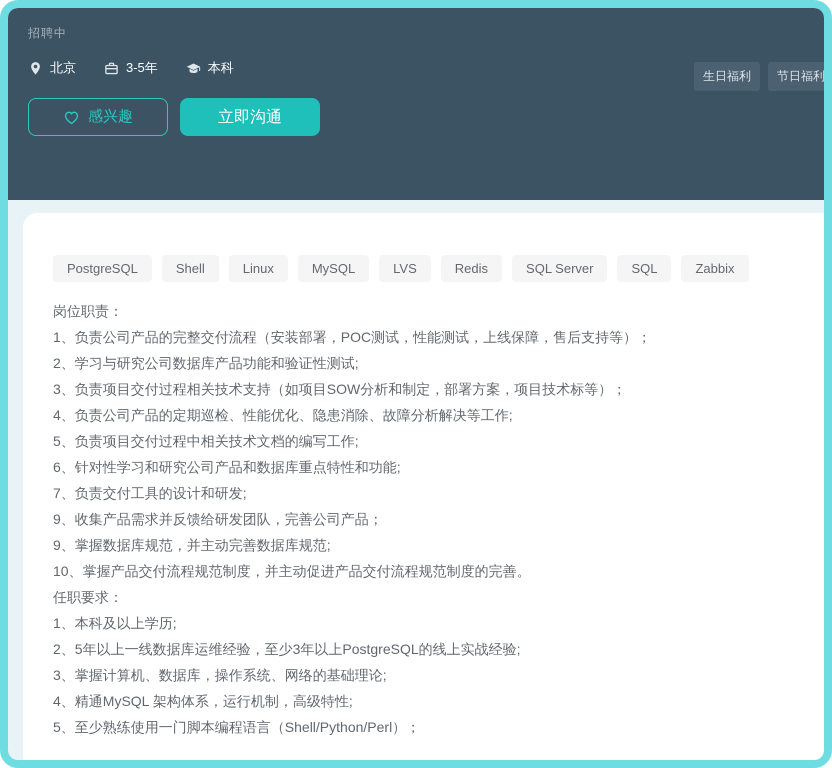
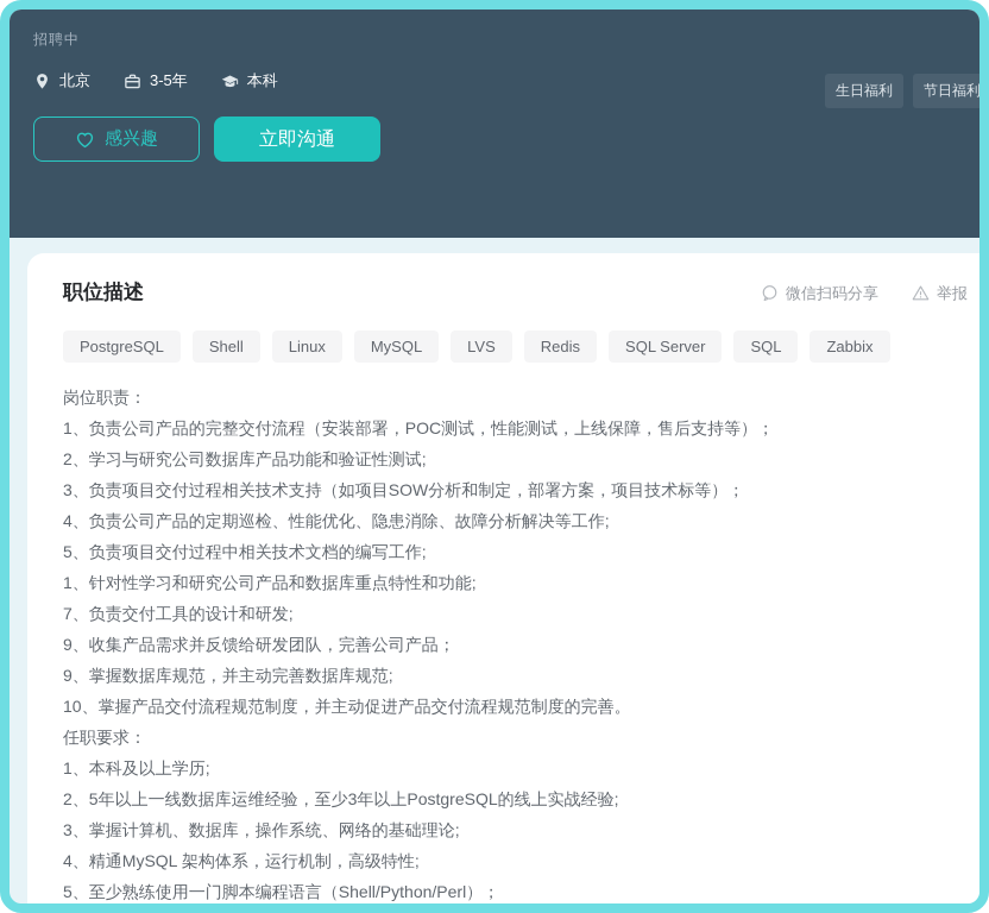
  招聘中
  生日福利
  节日福利
  北京
  3-5年
  本科
  感兴趣
  立即沟通
+ 职位描述
+ 微信扫码分享
+ 举报
  PostgreSQL
  Shell
  Linux
  MySQL
  LVS
  Redis
  SQL Server
  SQL
  Zabbix
  岗位职责：
  1、负责公司产品的完整交付流程（安装部署，POC测试，性能测试，上线保障，售后支持等）；
  2、学习与研究公司数据库产品功能和验证性测试;
  3、负责项目交付过程相关技术支持（如项目SOW分析和制定，部署方案，项目技术标等）；
  4、负责公司产品的定期巡检、性能优化、隐患消除、故障分析解决等工作;
  5、负责项目交付过程中相关技术文档的编写工作;
- 6、针对性学习和研究公司产品和数据库重点特性和功能;
+ 1、针对性学习和研究公司产品和数据库重点特性和功能;
  7、负责交付工具的设计和研发;
  9、收集产品需求并反馈给研发团队，完善公司产品；
  9、掌握数据库规范，并主动完善数据库规范;
  10、掌握产品交付流程规范制度，并主动促进产品交付流程规范制度的完善。
  任职要求：
  1、本科及以上学历;
  2、5年以上一线数据库运维经验，至少3年以上PostgreSQL的线上实战经验;
  3、掌握计算机、数据库，操作系统、网络的基础理论;
  4、精通MySQL 架构体系，运行机制，高级特性;
  5、至少熟练使用一门脚本编程语言（Shell/Python/Perl）；
